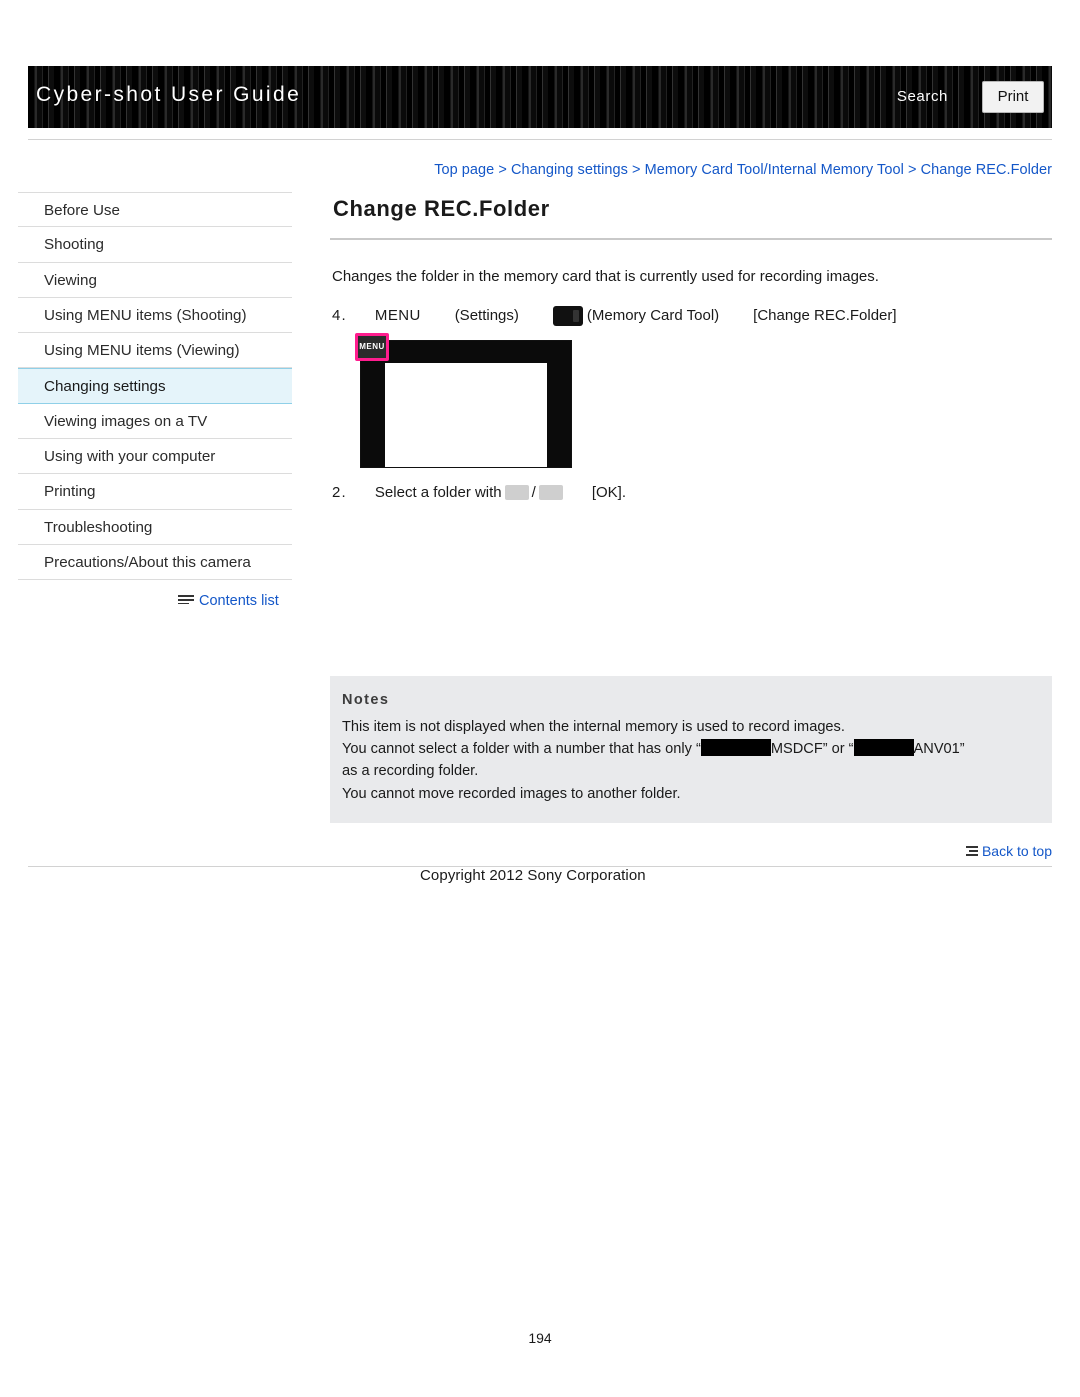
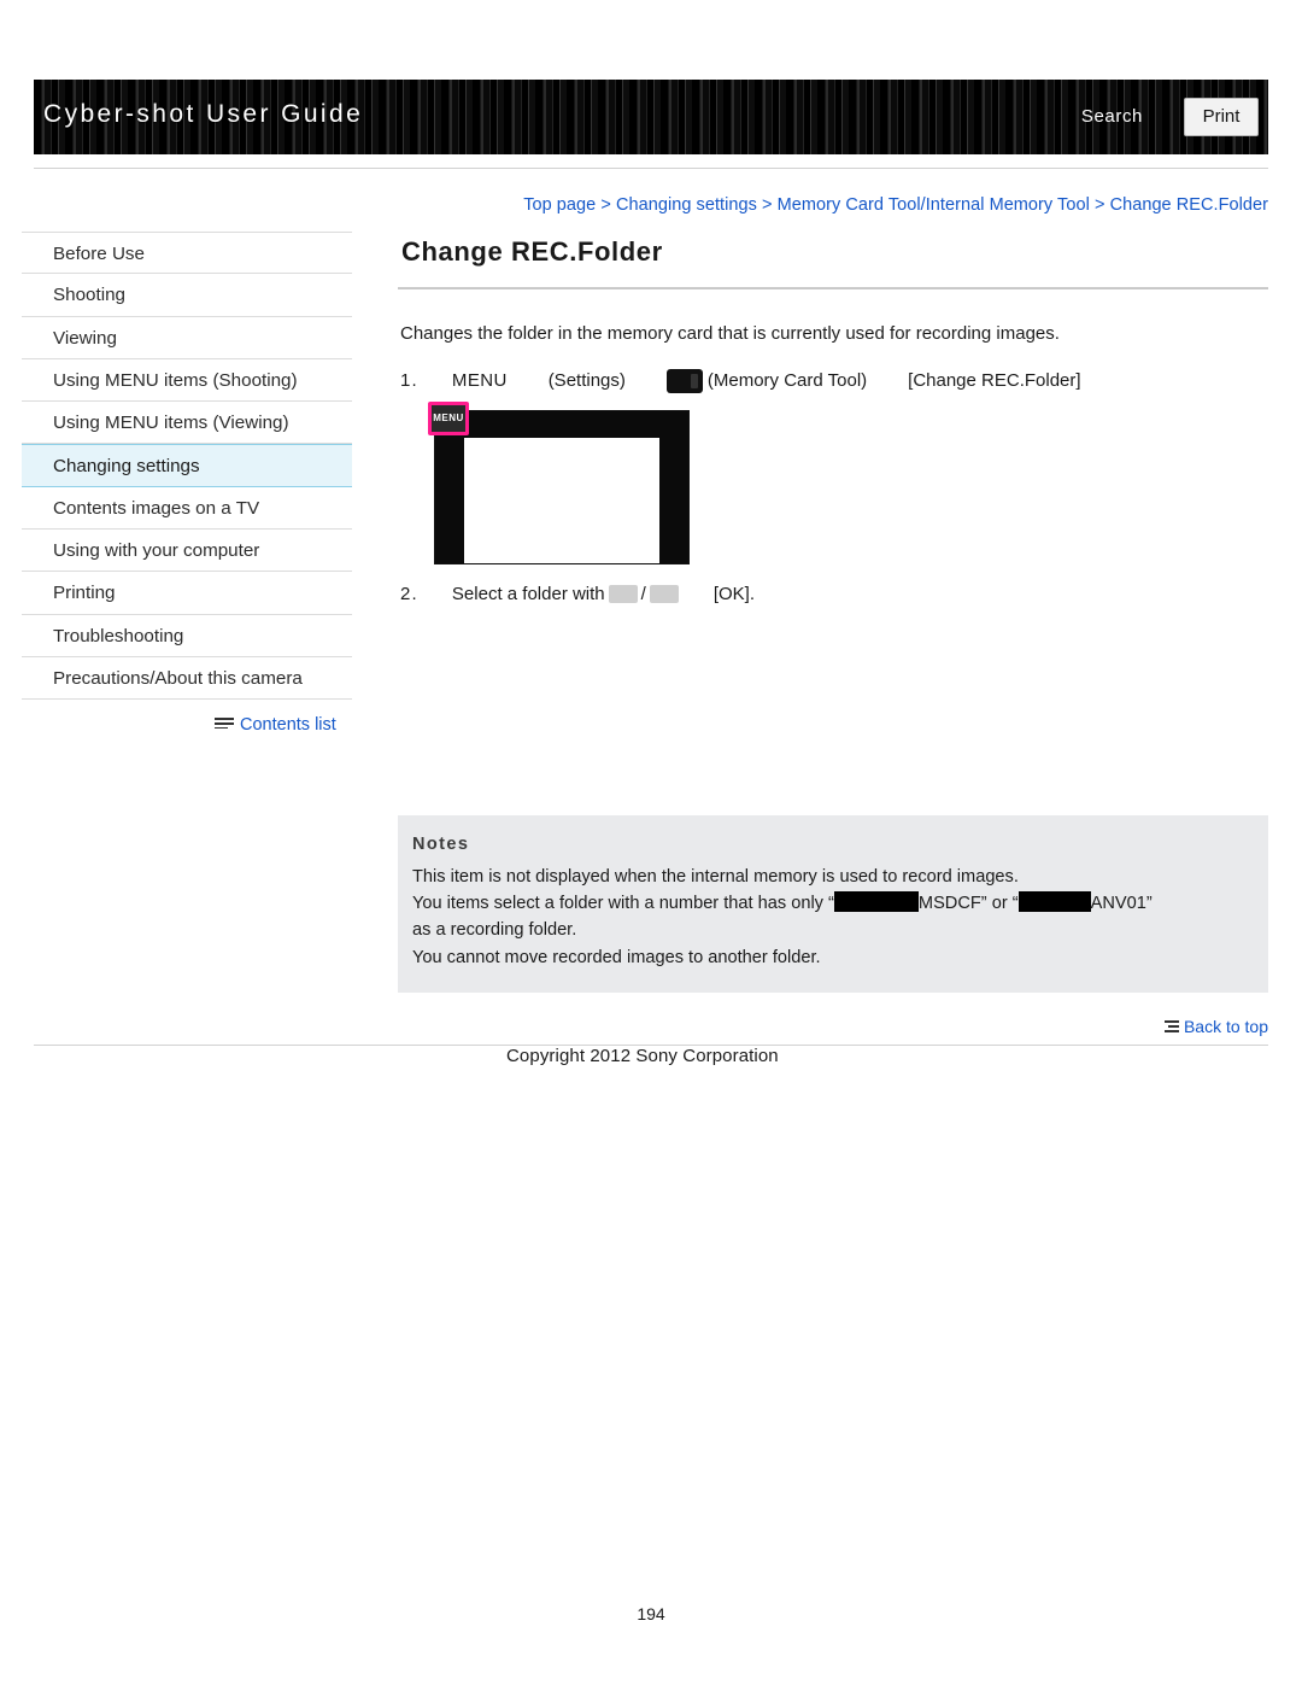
  Cyber-shot User Guide
  Search
  Print
  Top page > Changing settings > Memory Card Tool/Internal Memory Tool > Change REC.Folder
  Before Use
  Shooting
  Viewing
  Using MENU items (Shooting)
  Using MENU items (Viewing)
  Changing settings
- Viewing images on a TV
+ Contents images on a TV
  Using with your computer
  Printing
  Troubleshooting
  Precautions/About this camera
  Contents list
  Change REC.Folder
  Changes the folder in the memory card that is currently used for recording images.
- 4.
+ 1.
  MENU
  (Settings)
  (Memory Card Tool)
  [Change REC.Folder]
  MENU
  2.
  Select a folder with
  /
  [OK].
  Notes
  This item is not displayed when the internal memory is used to record images.
- You cannot select a folder with a number that has only “ MSDCF” or “ ANV01”
+ You items select a folder with a number that has only “ MSDCF” or “ ANV01”
  as a recording folder.
  You cannot move recorded images to another folder.
  Back to top
  Copyright 2012 Sony Corporation
  194
